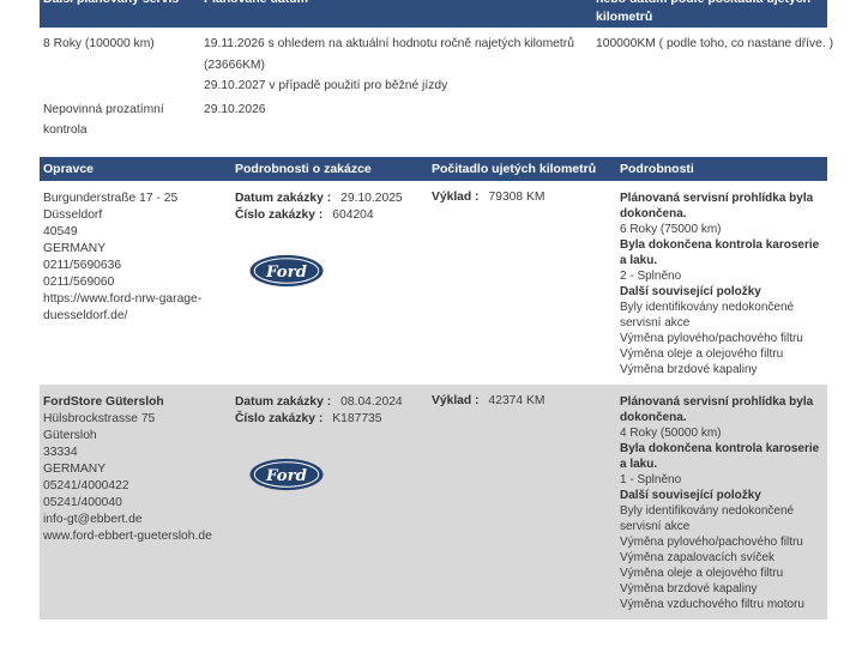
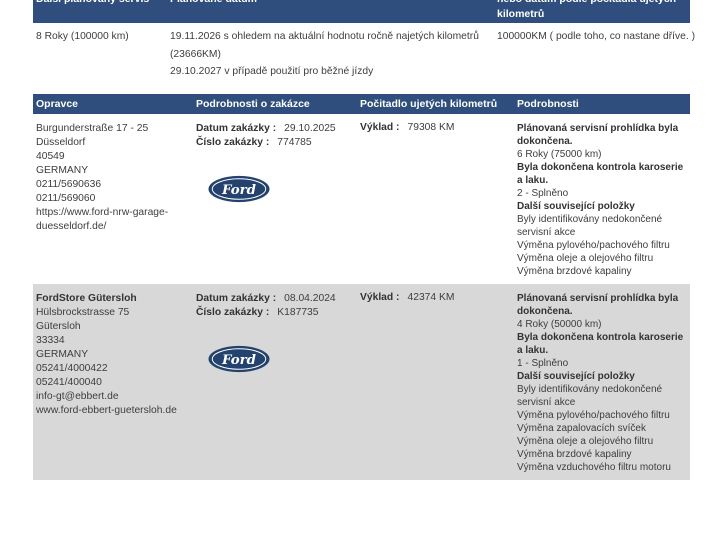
  8 Roky (100000 km)
  19.11.2026 s ohledem na aktuální hodnotu ročně najetých kilometrů (23666KM)
  29.10.2027 v případě použití pro běžné jízdy
  100000KM ( podle toho, co nastane dříve. )
- Nepovinná prozatímní kontrola
- 29.10.2026
  Opravce
  Podrobnosti o zakázce
  Počitadlo ujetých kilometrů
  Podrobnosti
  Burgunderstraße 17 - 25
  Düsseldorf
  40549
  GERMANY
  0211/5690636
  0211/569060
  https://www.ford-nrw-garage-duesseldorf.de/
  Datum zakázky : 29.10.2025
- Číslo zakázky : 604204
+ Číslo zakázky : 774785
  Ford
  Výklad : 79308 KM
  Plánovaná servisní prohlídka byla dokončena.
  6 Roky (75000 km)
  Byla dokončena kontrola karoserie a laku.
  2 - Splněno
  Další související položky
  Byly identifikovány nedokončené servisní akce
  Výměna pylového/pachového filtru
  Výměna oleje a olejového filtru
  Výměna brzdové kapaliny
  FordStore Gütersloh
  Hülsbrockstrasse 75
  Gütersloh
  33334
  GERMANY
  05241/4000422
  05241/400040
  info-gt@ebbert.de
  www.ford-ebbert-guetersloh.de
  Datum zakázky : 08.04.2024
  Číslo zakázky : K187735
  Ford
  Výklad : 42374 KM
  Plánovaná servisní prohlídka byla dokončena.
  4 Roky (50000 km)
  Byla dokončena kontrola karoserie a laku.
  1 - Splněno
  Další související položky
  Byly identifikovány nedokončené servisní akce
  Výměna pylového/pachového filtru
  Výměna zapalovacích svíček
  Výměna oleje a olejového filtru
  Výměna brzdové kapaliny
  Výměna vzduchového filtru motoru
